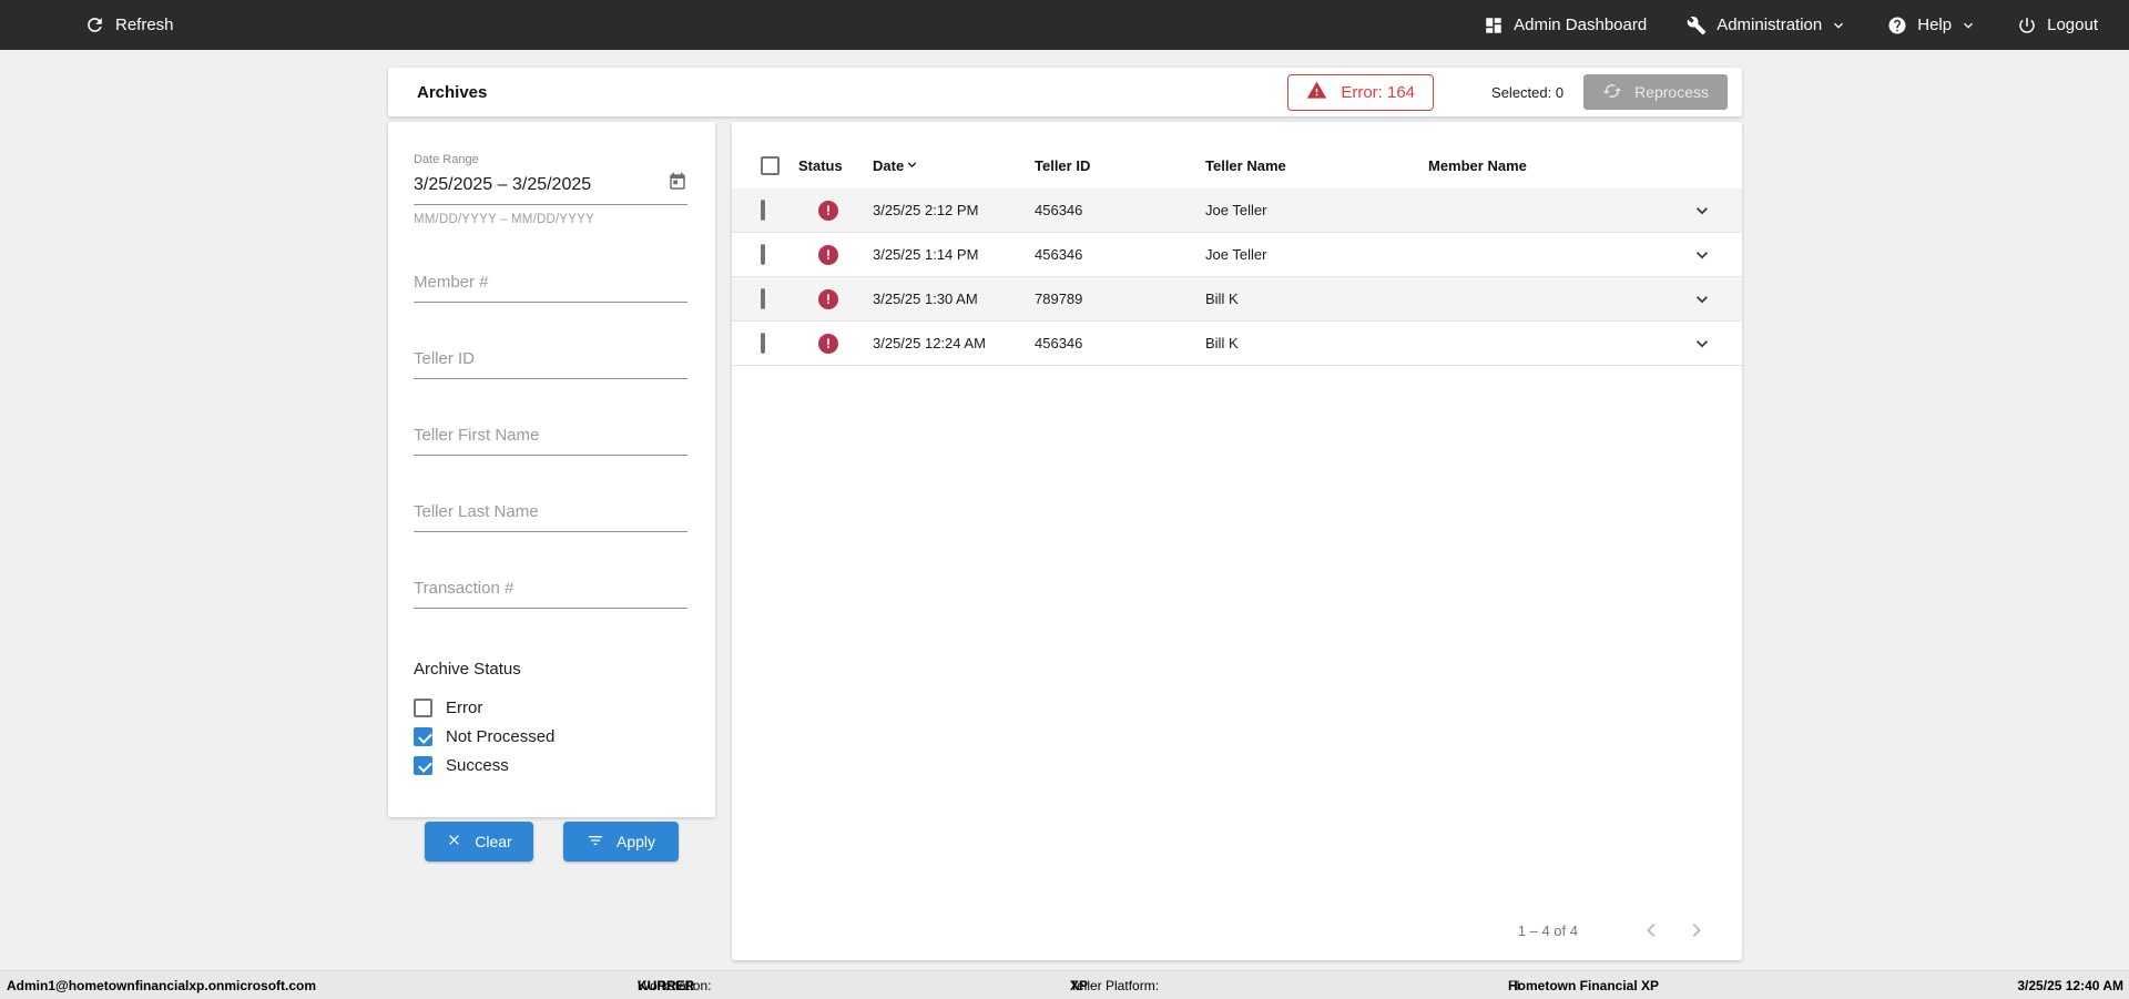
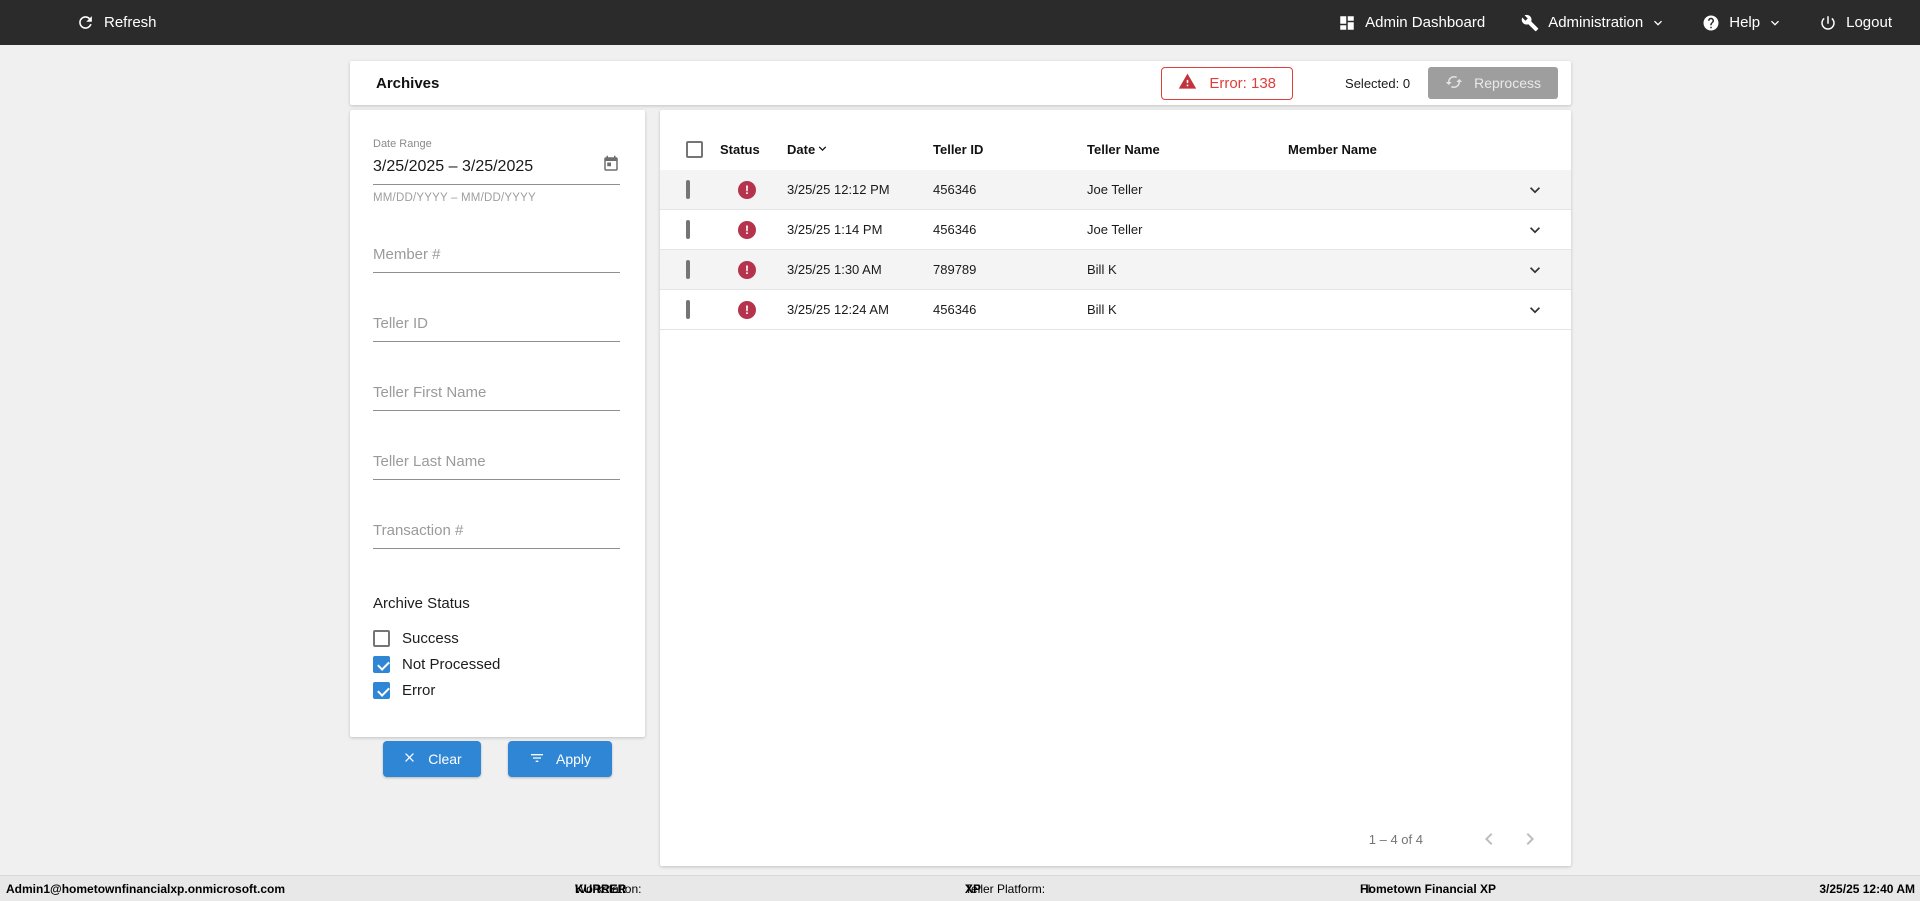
  Refresh
  Admin Dashboard
  Administration
  Help
  Logout
  Archives
- Error: 164
+ Error: 138
  Selected: 0
  Reprocess
  Date Range
  3/25/2025 – 3/25/2025
  MM/DD/YYYY – MM/DD/YYYY
  Member #
  Teller ID
  Teller First Name
  Teller Last Name
  Transaction #
  Archive Status
- Error
+ Success
  Not Processed
- Success
+ Error
  Clear
  Apply
  Status
  Date
  Teller ID
  Teller Name
  Member Name
  !
- 3/25/25 2:12 PM
+ 3/25/25 12:12 PM
  456346
  Joe Teller
  !
  3/25/25 1:14 PM
  456346
  Joe Teller
  !
  3/25/25 1:30 AM
  789789
  Bill K
  !
  3/25/25 12:24 AM
  456346
  Bill K
  1 – 4 of 4
  Admin1@hometownfinancialxp.onmicrosoft.com
  Workstation:
  KURRER
  Teller Platform:
  XP
  FI:
  Hometown Financial XP
  3/25/25 12:40 AM
